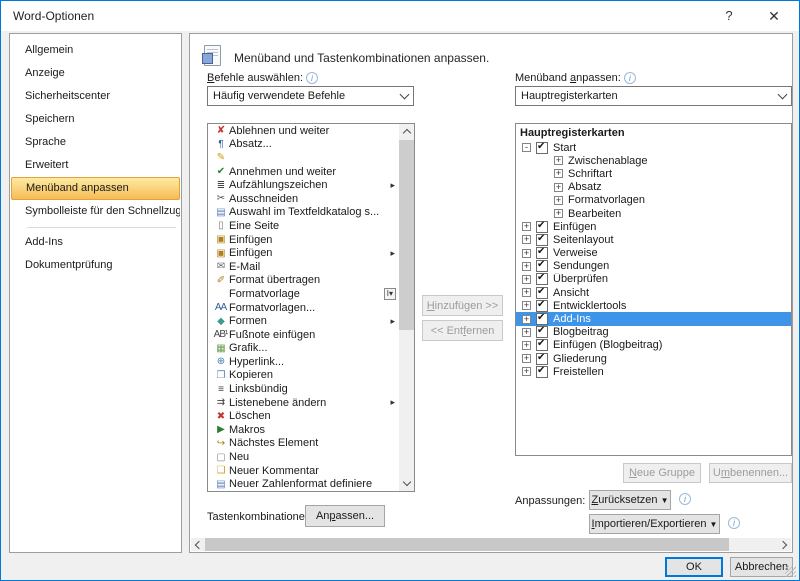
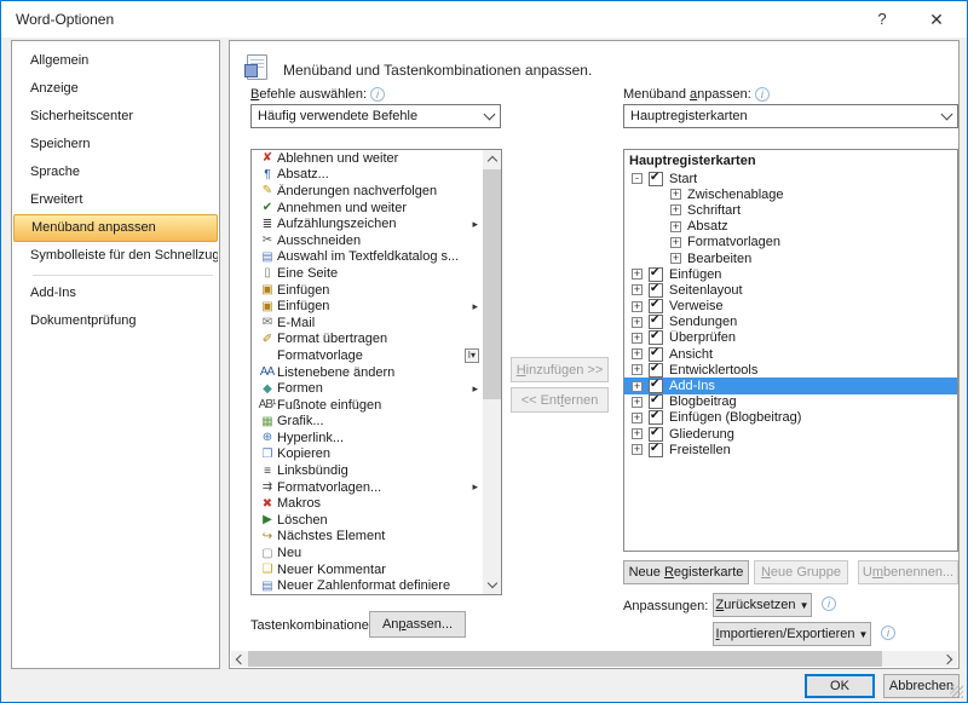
  Word-Optionen
  ?
  ✕
  Allgemein
  Anzeige
  Sicherheitscenter
  Speichern
  Sprache
  Erweitert
  Menüband anpassen
  Symbolleiste für den Schnellzug
  Add-Ins
  Dokumentprüfung
  Menüband und Tastenkombinationen anpassen.
  Befehle auswählen:
  i
  Häufig verwendete Befehle
  ✘
  Ablehnen und weiter
  ¶
  Absatz...
  ✎
+ Änderungen nachverfolgen
  ✔
  Annehmen und weiter
  ≣
  Aufzählungszeichen
  ▸
  ✂
  Ausschneiden
  ▤
  Auswahl im Textfeldkatalog s...
  ▯
  Eine Seite
  ▣
  Einfügen
  ▣
  Einfügen
  ▸
  ✉
  E-Mail
  ✐
  Format übertragen
  Formatvorlage
  I▾
  AA
- Formatvorlagen...
+ Listenebene ändern
  ◆
  Formen
  ▸
  AB¹
  Fußnote einfügen
  ▦
  Grafik...
  ⊕
  Hyperlink...
  ❐
  Kopieren
  ≡
  Linksbündig
  ⇉
- Listenebene ändern
+ Formatvorlagen...
  ▸
  ✖
- Löschen
+ Makros
  ▶
- Makros
+ Löschen
  ↪
  Nächstes Element
  ▢
  Neu
  ❑
  Neuer Kommentar
  ▤
  Neuer Zahlenformat definiere
  Tastenkombinatione
  Anpassen...
  Hinzufügen >>
  << Entfernen
  Menüband anpassen:
  i
  Hauptregisterkarten
  Hauptregisterkarten
  -
  Start
  +
  Zwischenablage
  +
  Schriftart
  +
  Absatz
  +
  Formatvorlagen
  +
  Bearbeiten
  +
  Einfügen
  +
  Seitenlayout
  +
  Verweise
  +
  Sendungen
  +
  Überprüfen
  +
  Ansicht
  +
  Entwicklertools
  +
  Add-Ins
  +
  Blogbeitrag
  +
  Einfügen (Blogbeitrag)
  +
  Gliederung
  +
  Freistellen
+ Neue Registerkarte
  Neue Gruppe
  Umbenennen...
  Anpassungen:
  Zurücksetzen ▼
  i
  Importieren/Exportieren ▼
  i
  OK
  Abbreche
